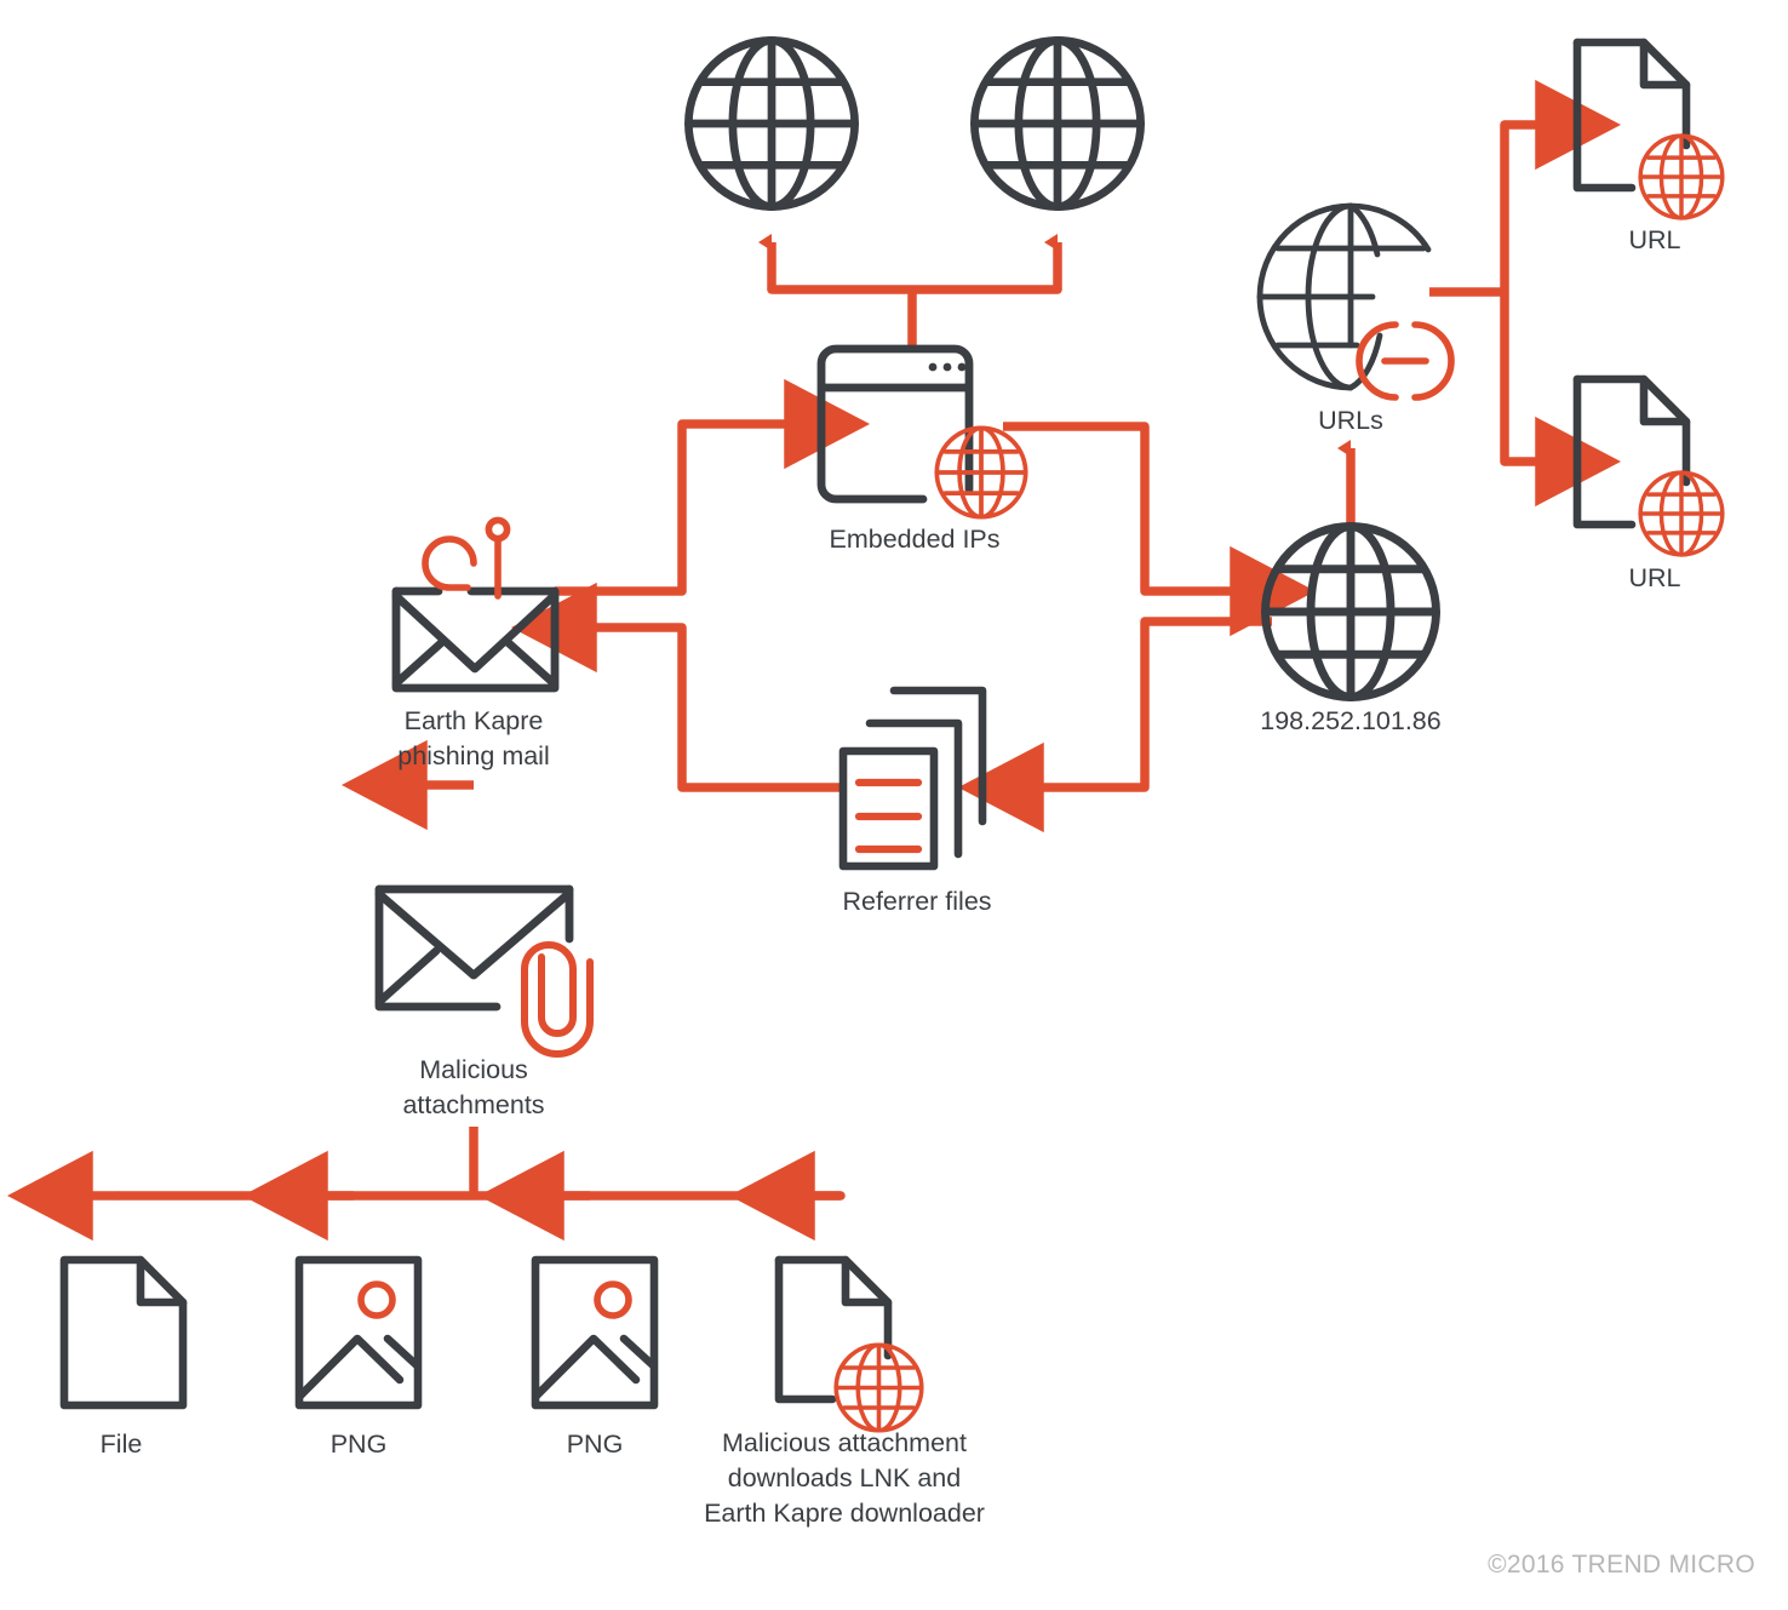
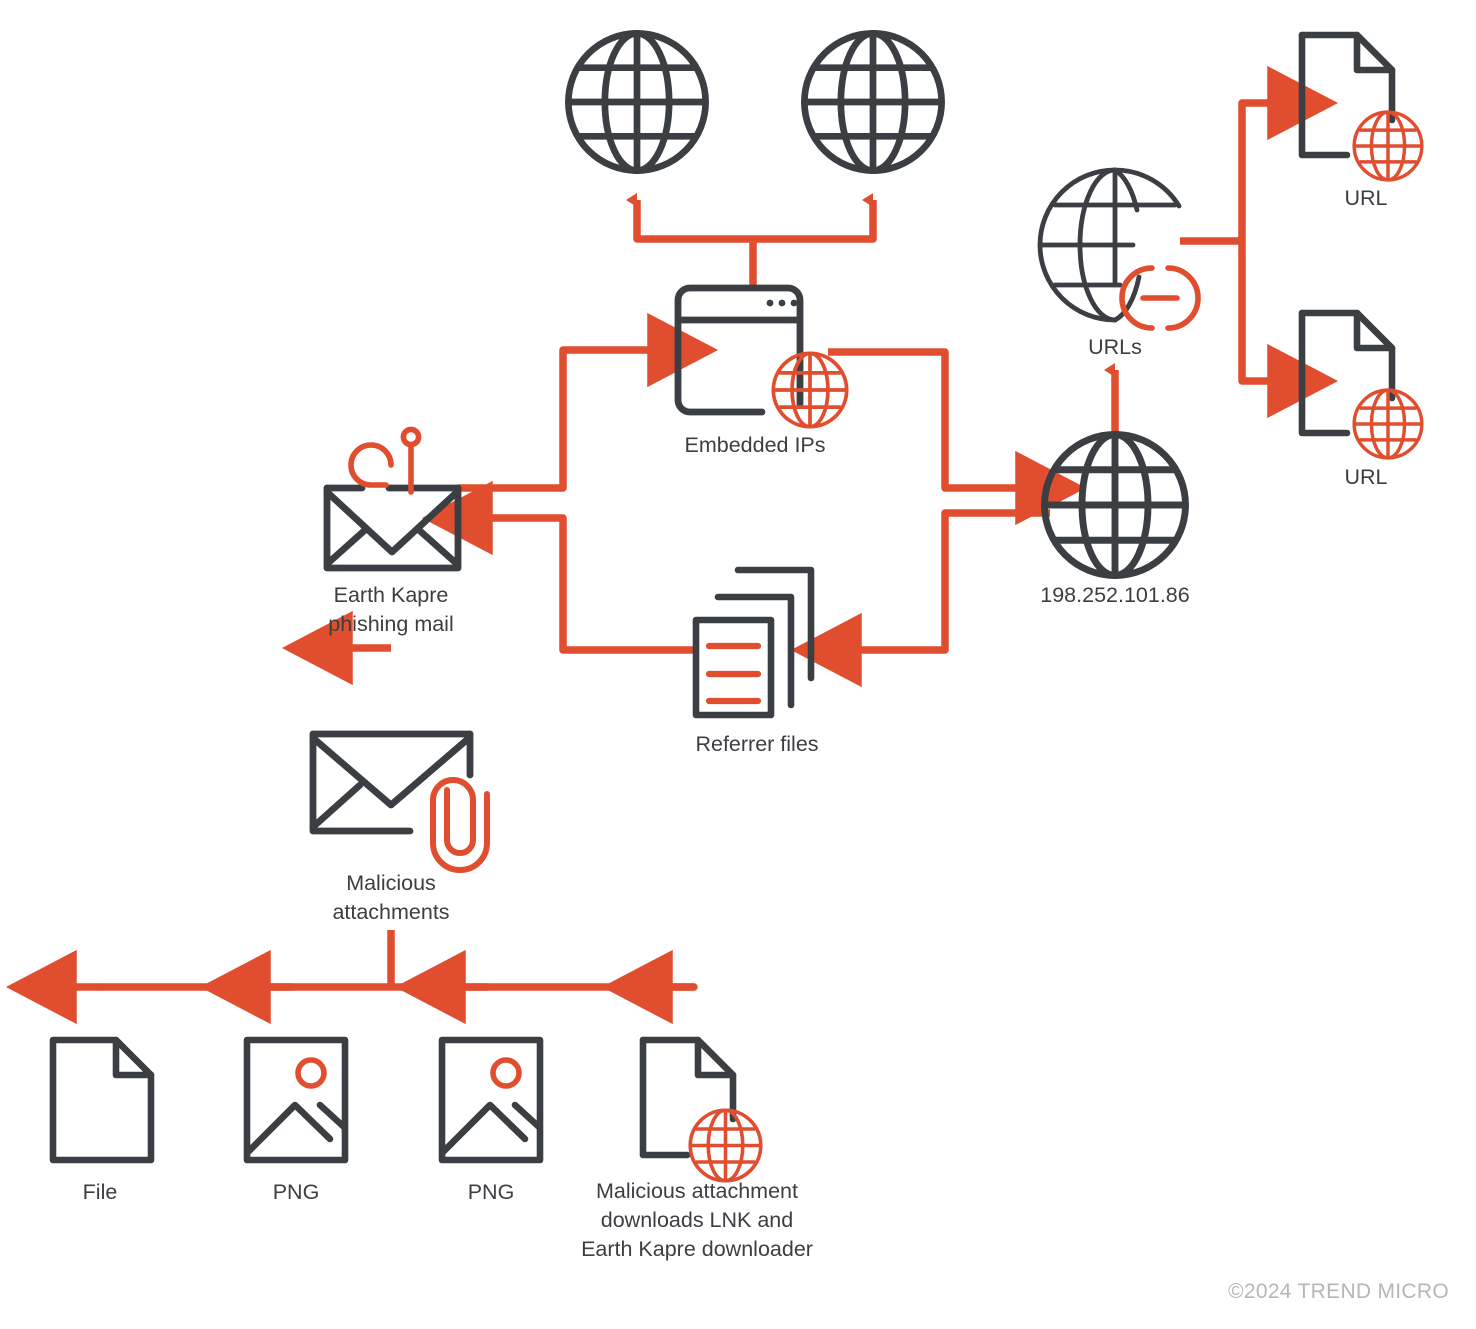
  Embedded IPs
  URLs
  URL
  URL
  Earth Kapre
  phishing mail
  198.252.101.86
  Referrer files
  Malicious
  attachments
  File
  PNG
  PNG
  Malicious attachment
  downloads LNK and
  Earth Kapre downloader
- ©2016 TREND MICRO
+ ©2024 TREND MICRO
